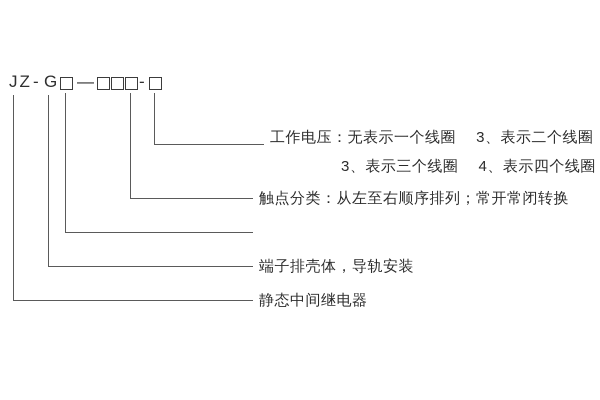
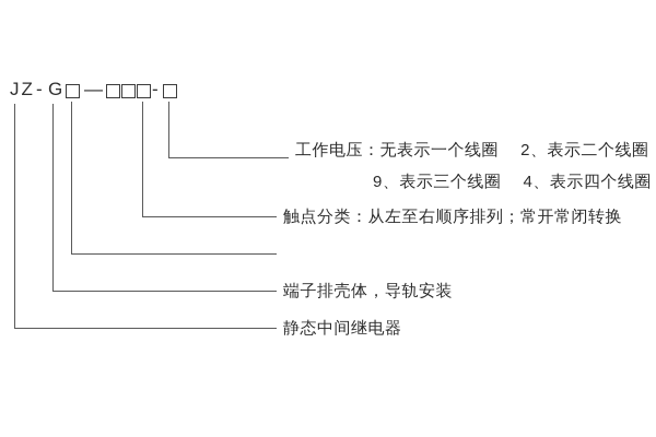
  JZ
  -
  G
  —
  -
- 工作电压：无表示一个线圈 3、表示二个线圈
+ 工作电压：无表示一个线圈 2、表示二个线圈
- 3、表示三个线圈 4、表示四个线圈
+ 9、表示三个线圈 4、表示四个线圈
  触点分类：从左至右顺序排列；常开常闭转换
  端子排壳体，导轨安装
  静态中间继电器
